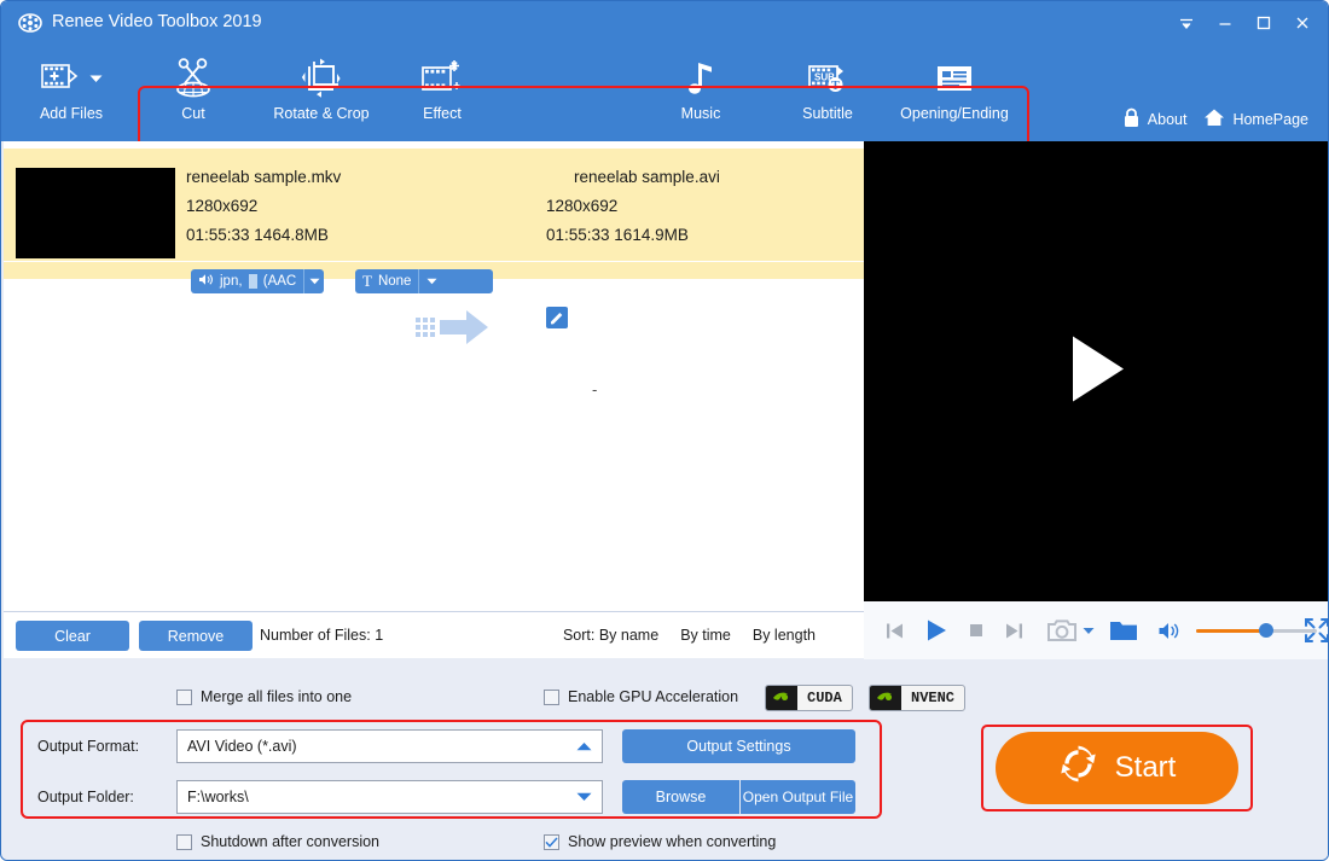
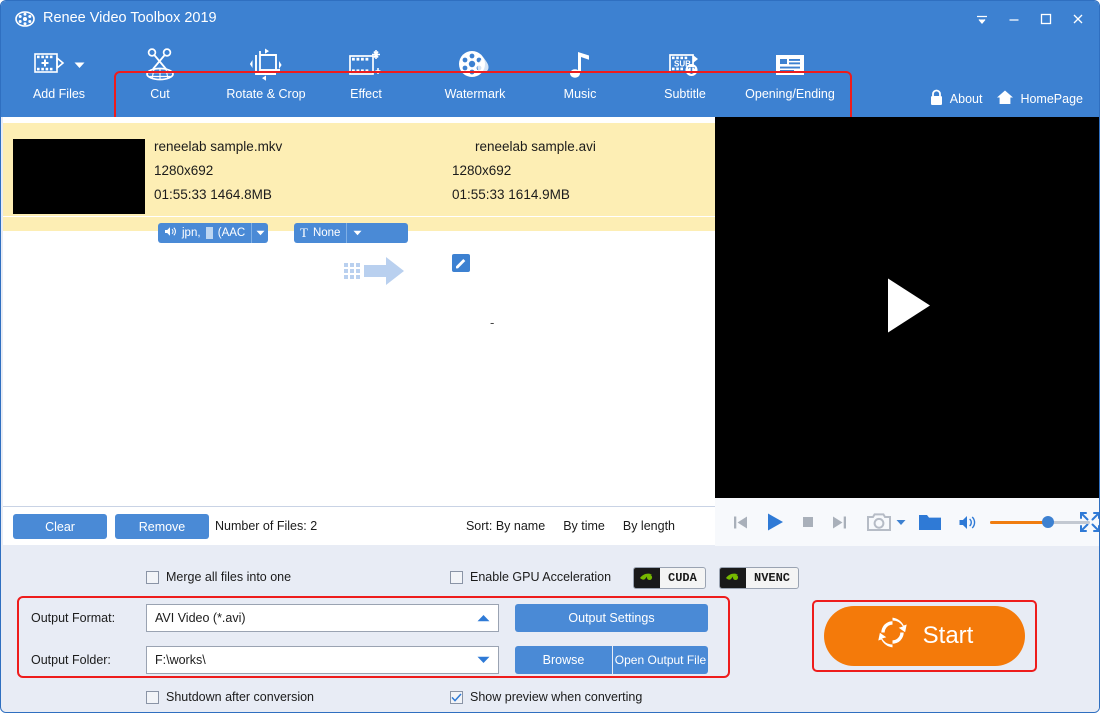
  Renee Video Toolbox 2019
  Add Files
  Cut
  Rotate & Crop
  Effect
+ Watermark
  Music
  SUB
  T
  Subtitle
  Opening/Ending
  About
  HomePage
  reneelab sample.mkv
  1280x692
  01:55:33 1464.8MB
  reneelab sample.avi
  1280x692
  01:55:33 1614.9MB
  jpn,
  (AAC
  T
  None
  -
  Clear
  Remove
- Number of Files: 1
+ Number of Files: 2
  Sort: By name
  By time
  By length
  Merge all files into one
  Enable GPU Acceleration
  CUDA
  NVENC
  Output Format:
  AVI Video (*.avi)
  Output Settings
  Output Folder:
  F:\works\
  Browse
  Open Output File
  Shutdown after conversion
  Show preview when converting
  Start
